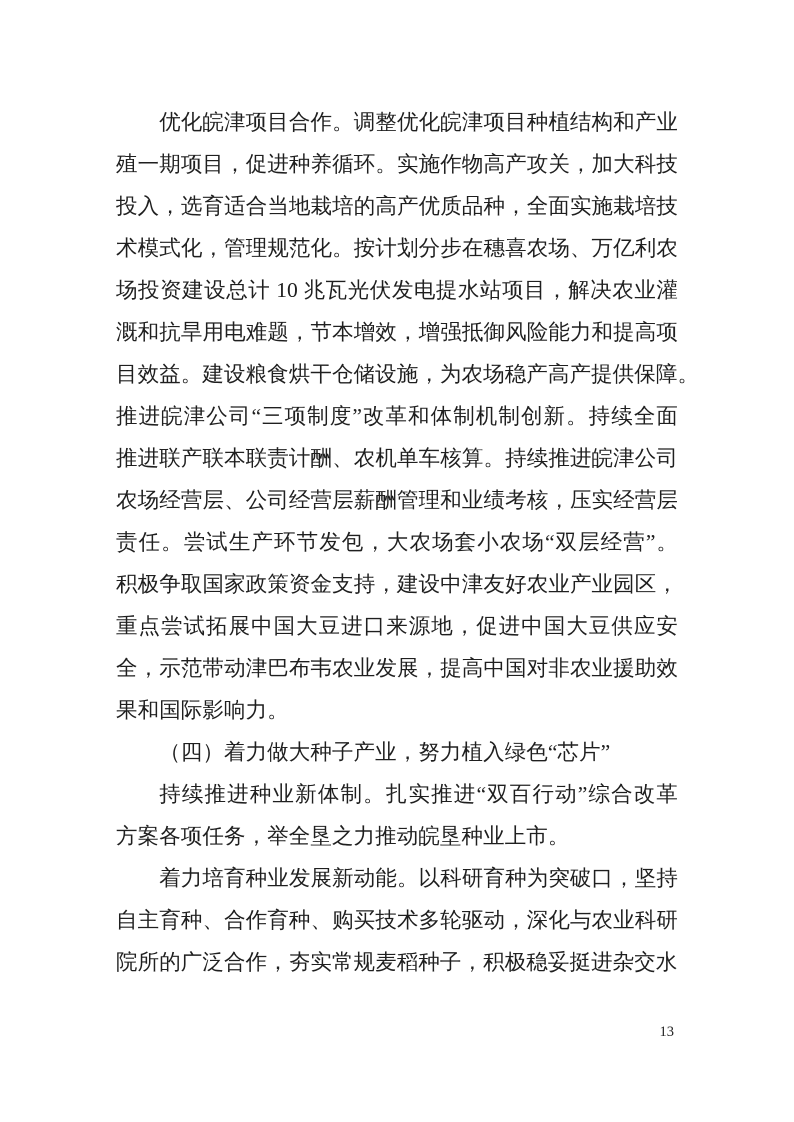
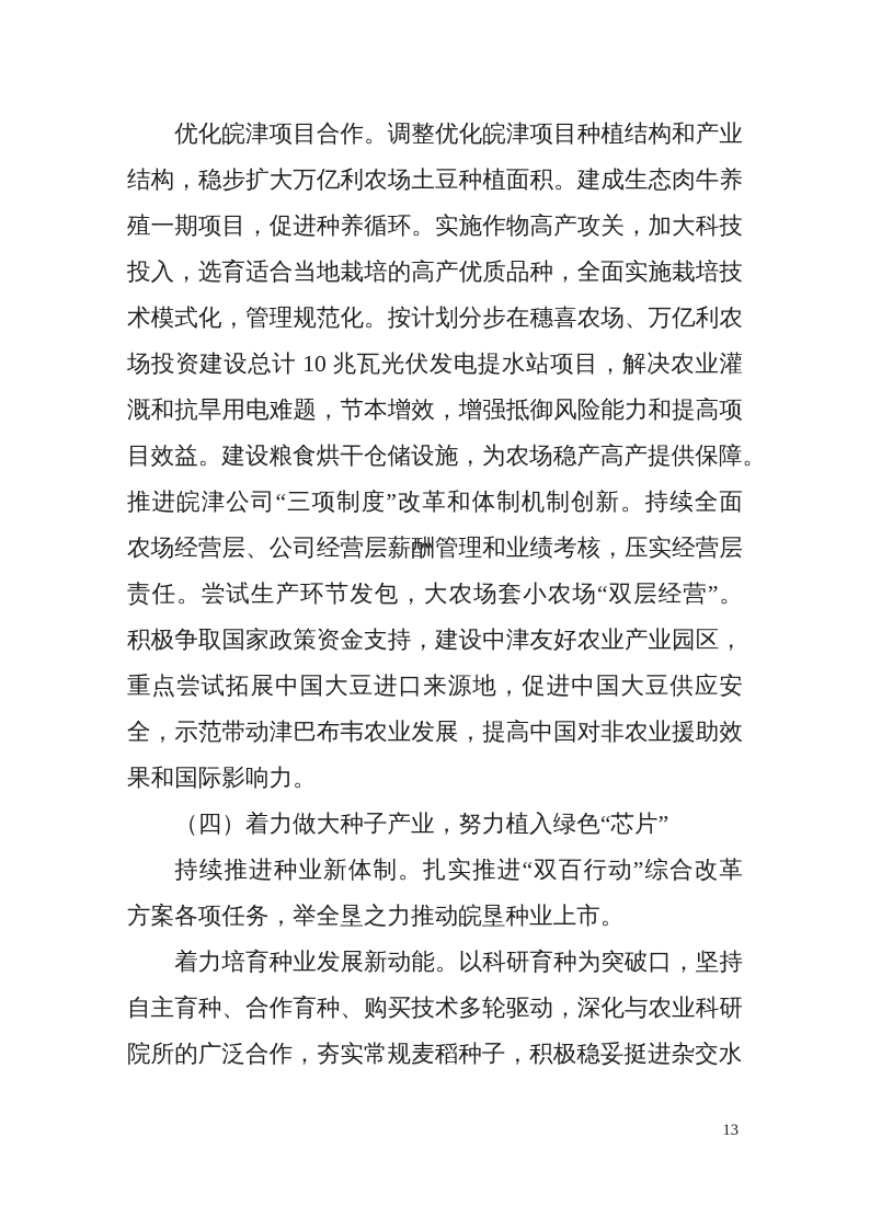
  优化皖津项目合作。调整优化皖津项目种植结构和产业
+ 结构，稳步扩大万亿利农场土豆种植面积。建成生态肉牛养
  殖一期项目，促进种养循环。实施作物高产攻关，加大科技
  投入，选育适合当地栽培的高产优质品种，全面实施栽培技
  术模式化，管理规范化。按计划分步在穗喜农场、万亿利农
  场投资建设总计 10 兆瓦光伏发电提水站项目，解决农业灌
  溉和抗旱用电难题，节本增效，增强抵御风险能力和提高项
  目效益。建设粮食烘干仓储设施，为农场稳产高产提供保障。
  推进皖津公司“三项制度”改革和体制机制创新。持续全面
- 推进联产联本联责计酬、农机单车核算。持续推进皖津公司
  农场经营层、公司经营层薪酬管理和业绩考核，压实经营层
  责任。尝试生产环节发包，大农场套小农场“双层经营”。
  积极争取国家政策资金支持，建设中津友好农业产业园区，
  重点尝试拓展中国大豆进口来源地，促进中国大豆供应安
  全，示范带动津巴布韦农业发展，提高中国对非农业援助效
  果和国际影响力。
  （四）着力做大种子产业，努力植入绿色“芯片”
  持续推进种业新体制。扎实推进“双百行动”综合改革
  方案各项任务，举全垦之力推动皖垦种业上市。
  着力培育种业发展新动能。以科研育种为突破口，坚持
  自主育种、合作育种、购买技术多轮驱动，深化与农业科研
  院所的广泛合作，夯实常规麦稻种子，积极稳妥挺进杂交水
  13
